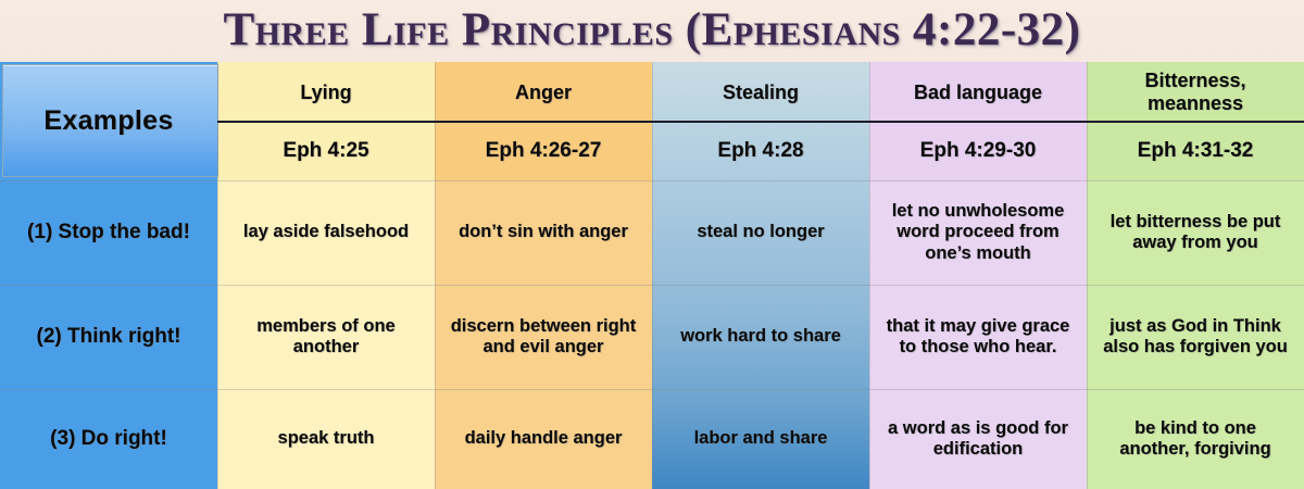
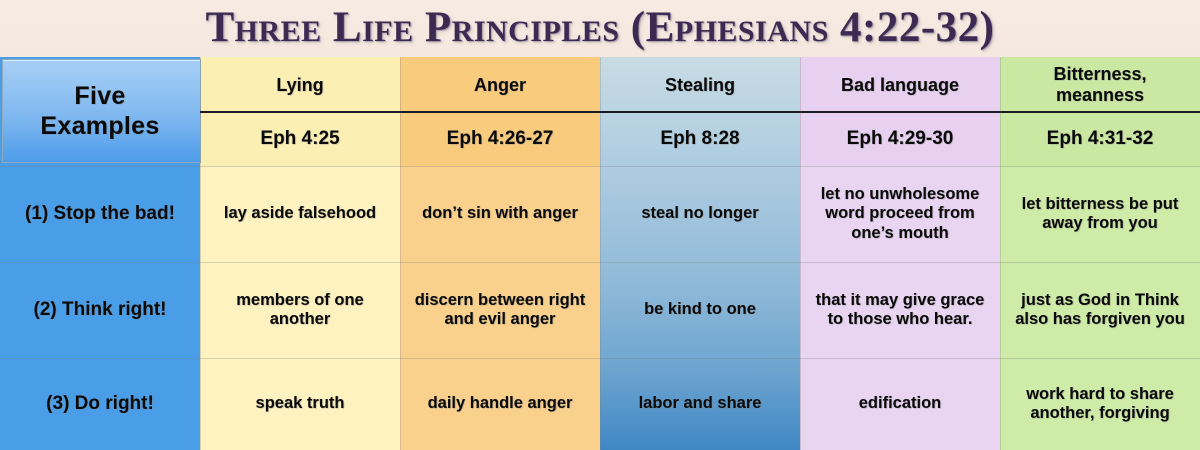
  Three Life Principles (Ephesians 4:22-32)
+ Five
  Examples
  Lying
  Anger
  Stealing
  Bad language
  Bitterness, meanness
  Eph 4:25
  Eph 4:26-27
- Eph 4:28
+ Eph 8:28
  Eph 4:29-30
  Eph 4:31-32
  (1) Stop the bad!
  lay aside falsehood
  don’t sin with anger
  steal no longer
  let no unwholesome
  word proceed from
  one’s mouth
  let bitterness be put
  away from you
  (2) Think right!
  members of one
  another
  discern between right
  and evil anger
- work hard to share
+ be kind to one
  that it may give grace
  to those who hear.
  just as God in Think
  also has forgiven you
  (3) Do right!
  speak truth
  daily handle anger
  labor and share
- a word as is good for
  edification
- be kind to one
+ work hard to share
  another, forgiving
